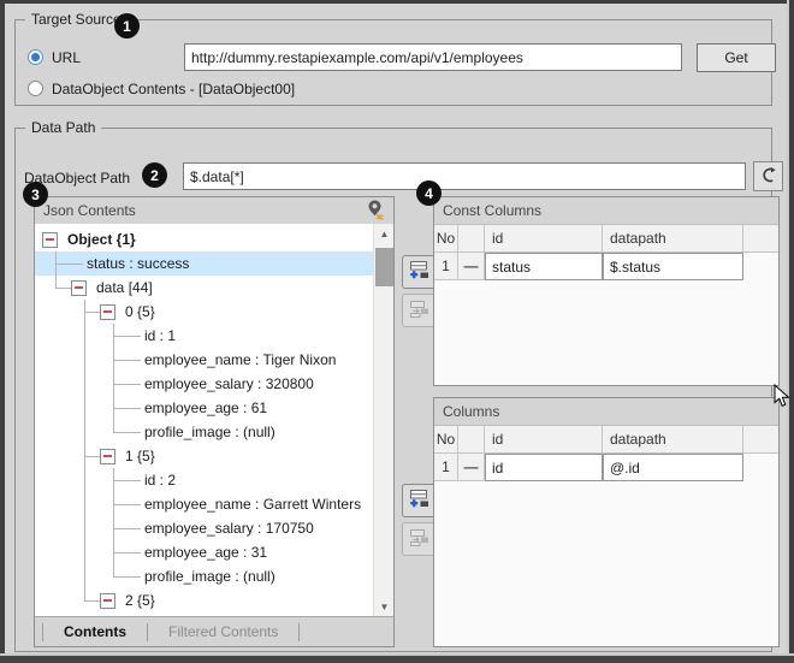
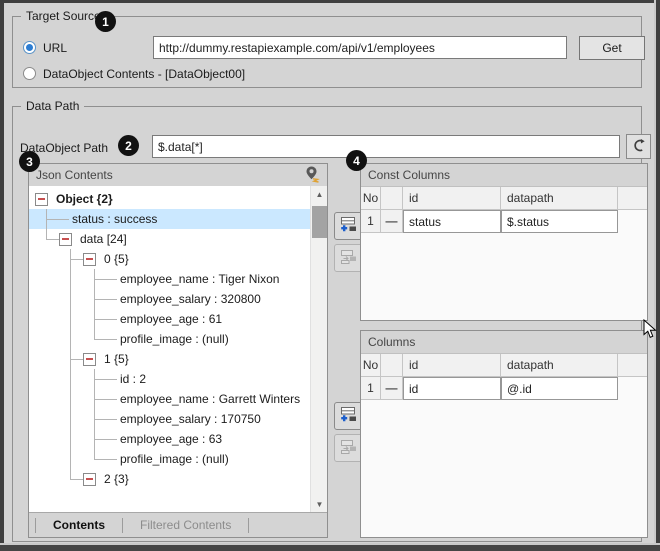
  Target Sourc
  URL
  http://dummy.restapiexample.com/api/v1/employees
  Get
  DataObject Contents - [DataObject00]
  1
  Data Path
  DataObject Path
  2
  $.data[*]
  3
  4
  Json Contents
- Object {1}
+ Object {2}
  status : success
- data [44]
+ data [24]
  0 {5}
- id : 1
  employee_name : Tiger Nixon
  employee_salary : 320800
  employee_age : 61
  profile_image : (null)
  1 {5}
  id : 2
  employee_name : Garrett Winters
  employee_salary : 170750
- employee_age : 31
+ employee_age : 63
  profile_image : (null)
- 2 {5}
+ 2 {3}
  ▲
  ▼
  Contents
  Filtered Contents
  Const Columns
  No
  id
  datapath
  1
  —
  status
  $.status
  Columns
  No
  id
  datapath
  1
  —
  id
  @.id
